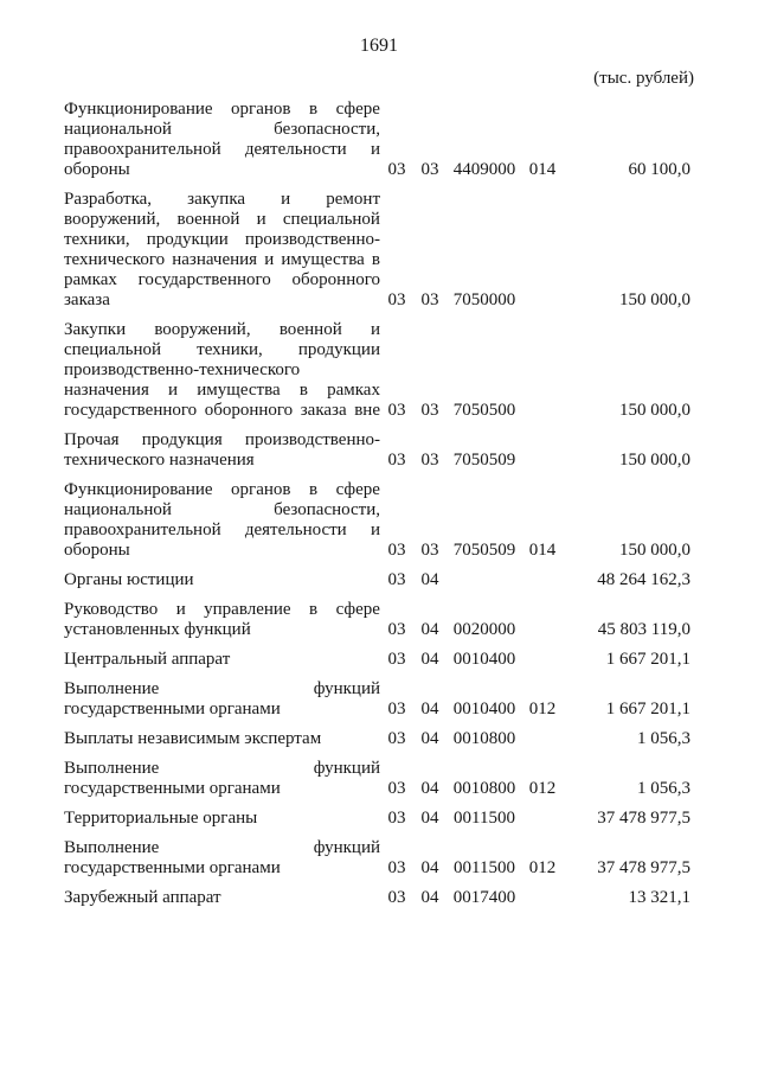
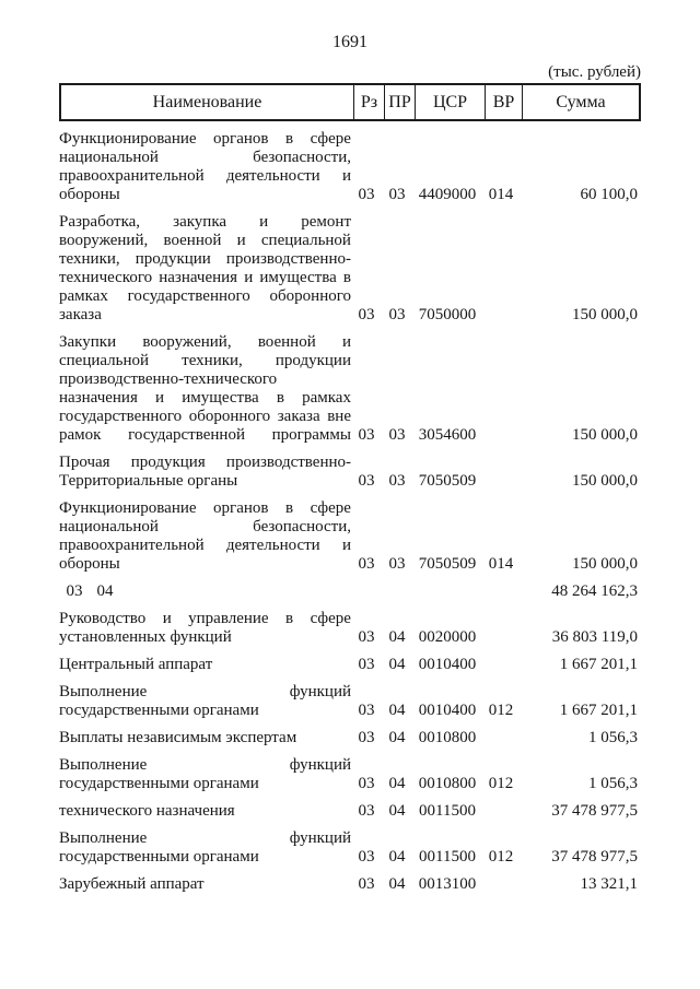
  1691
  (тыс. рублей)
+ Наименование
+ Рз
+ ПР
+ ЦСР
+ ВР
+ Сумма
  Функционирование
  органов
  в
  сфере
  национальной
  безопасности,
  правоохранительной
  деятельности
  и
  обороны
  03
  03
  4409000
  014
  60 100,0
  Разработка,
  закупка
  и
  ремонт
  вооружений,
  военной
  и
  специальной
  техники,
  продукции
  производственно-
  технического
  назначения
  и
  имущества
  в
  рамках
  государственного
  оборонного
  заказа
  03
  03
  7050000
  150 000,0
  Закупки
  вооружений,
  военной
  и
  специальной
  техники,
  продукции
  производственно-технического
  назначения
  и
  имущества
  в
  рамках
  государственного
  оборонного
  заказа
  вне
+ рамок
+ государственной
+ программы
  03
  03
- 7050500
+ 3054600
  150 000,0
  Прочая
  продукция
  производственно-
- технического назначения
+ Территориальные органы
  03
  03
  7050509
  150 000,0
  Функционирование
  органов
  в
  сфере
  национальной
  безопасности,
  правоохранительной
  деятельности
  и
  обороны
  03
  03
  7050509
  014
  150 000,0
- Органы юстиции
  03
  04
  48 264 162,3
  Руководство
  и
  управление
  в
  сфере
  установленных функций
  03
  04
  0020000
- 45 803 119,0
+ 36 803 119,0
  Центральный аппарат
  03
  04
  0010400
  1 667 201,1
  Выполнение
  функций
  государственными органами
  03
  04
  0010400
  012
  1 667 201,1
  Выплаты независимым экспертам
  03
  04
  0010800
  1 056,3
  Выполнение
  функций
  государственными органами
  03
  04
  0010800
  012
  1 056,3
- Территориальные органы
+ технического назначения
  03
  04
  0011500
  37 478 977,5
  Выполнение
  функций
  государственными органами
  03
  04
  0011500
  012
  37 478 977,5
  Зарубежный аппарат
  03
  04
- 0017400
+ 0013100
  13 321,1
